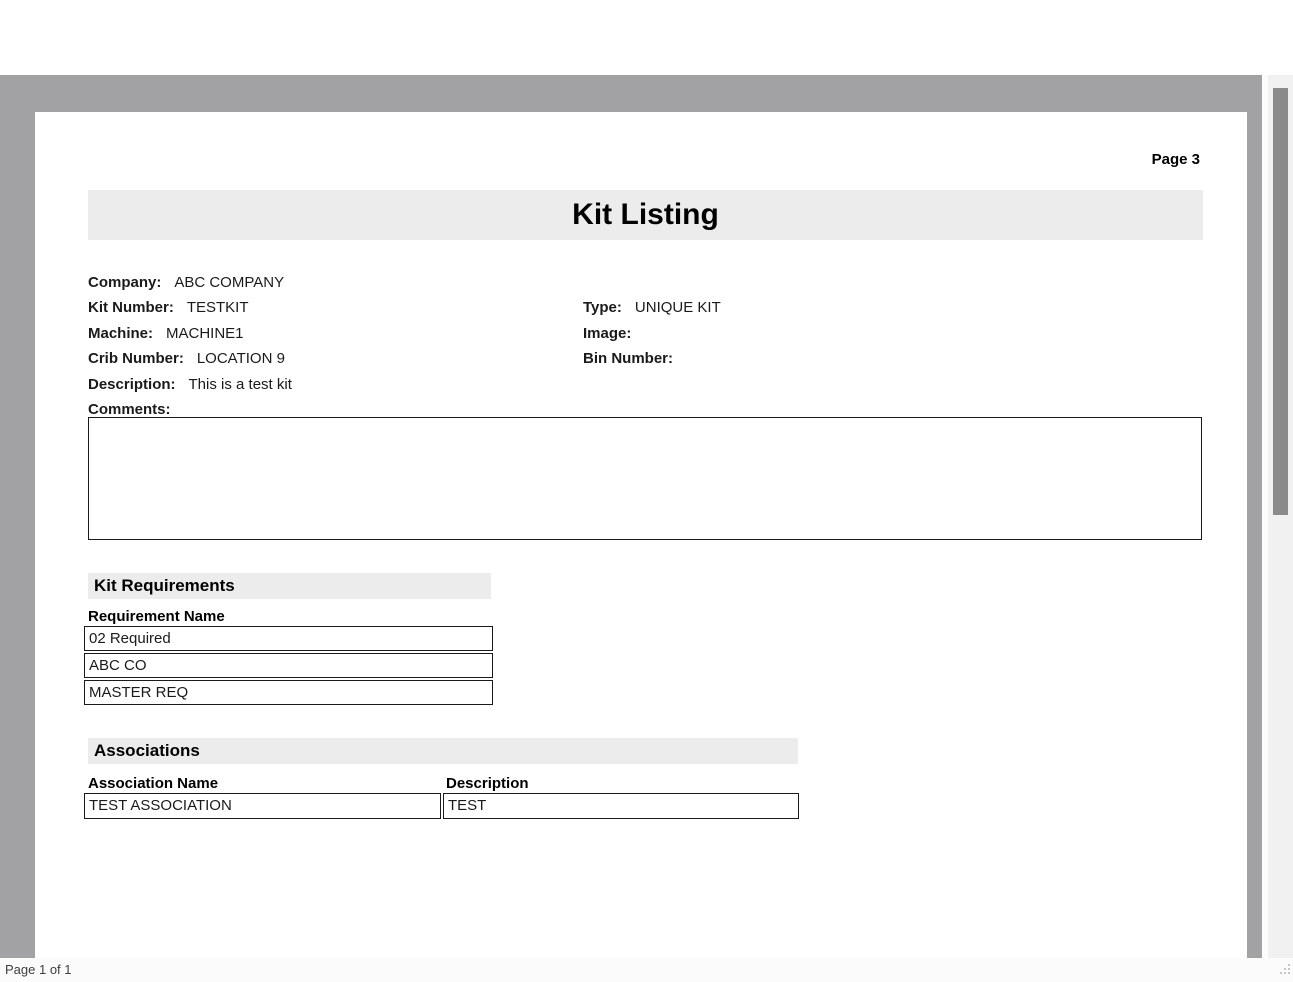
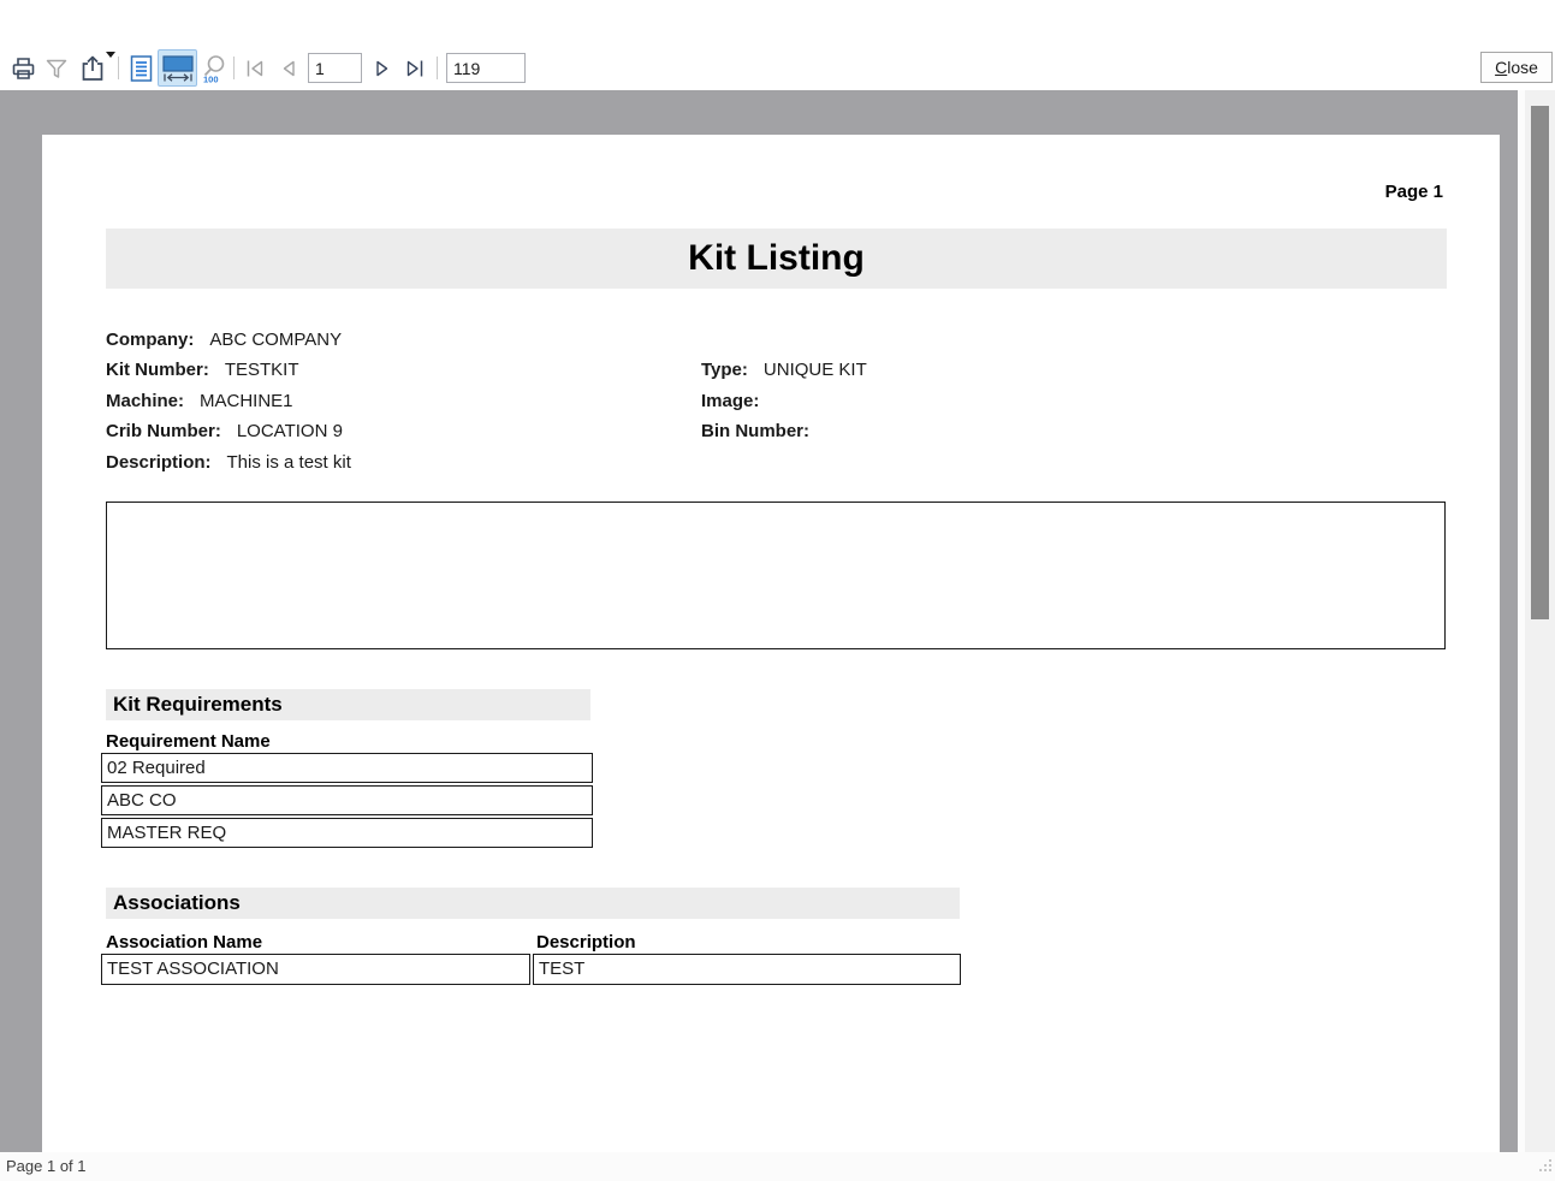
+ 100
+ 1
+ 119
+ Close
- Page 3
+ Page 1
  Kit Listing
  Company: ABC COMPANY
  Kit Number: TESTKIT
  Machine: MACHINE1
  Crib Number: LOCATION 9
  Description: This is a test kit
- Comments:
  Type: UNIQUE KIT
  Image:
  Bin Number:
  Kit Requirements
  Requirement Name
  02 Required
  ABC CO
  MASTER REQ
  Associations
  Association Name
  Description
  TEST ASSOCIATION
  TEST
  Page 1 of 1
